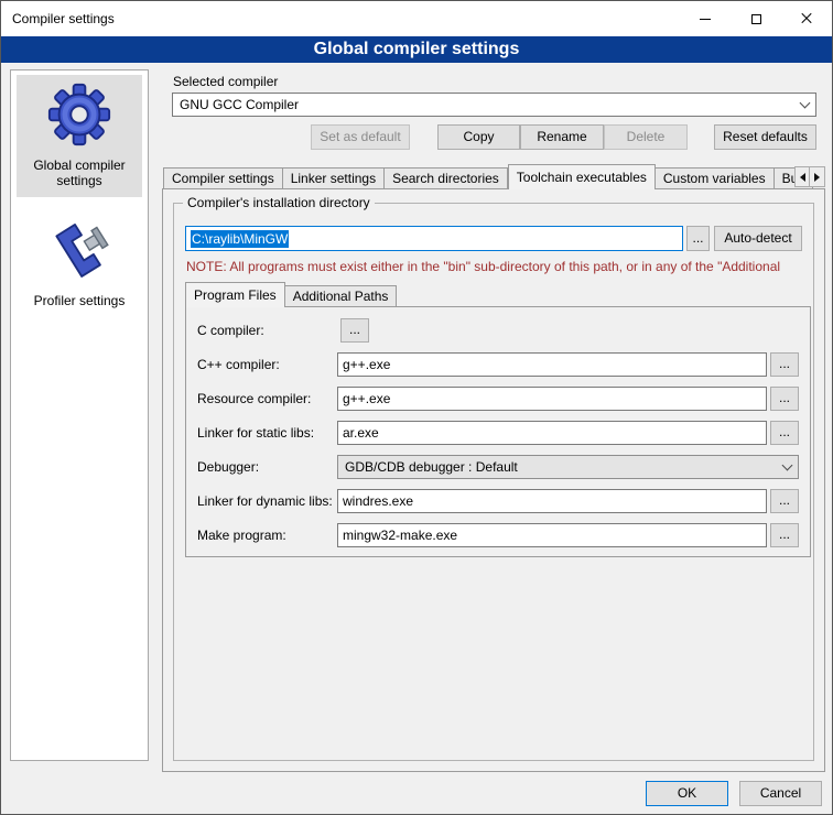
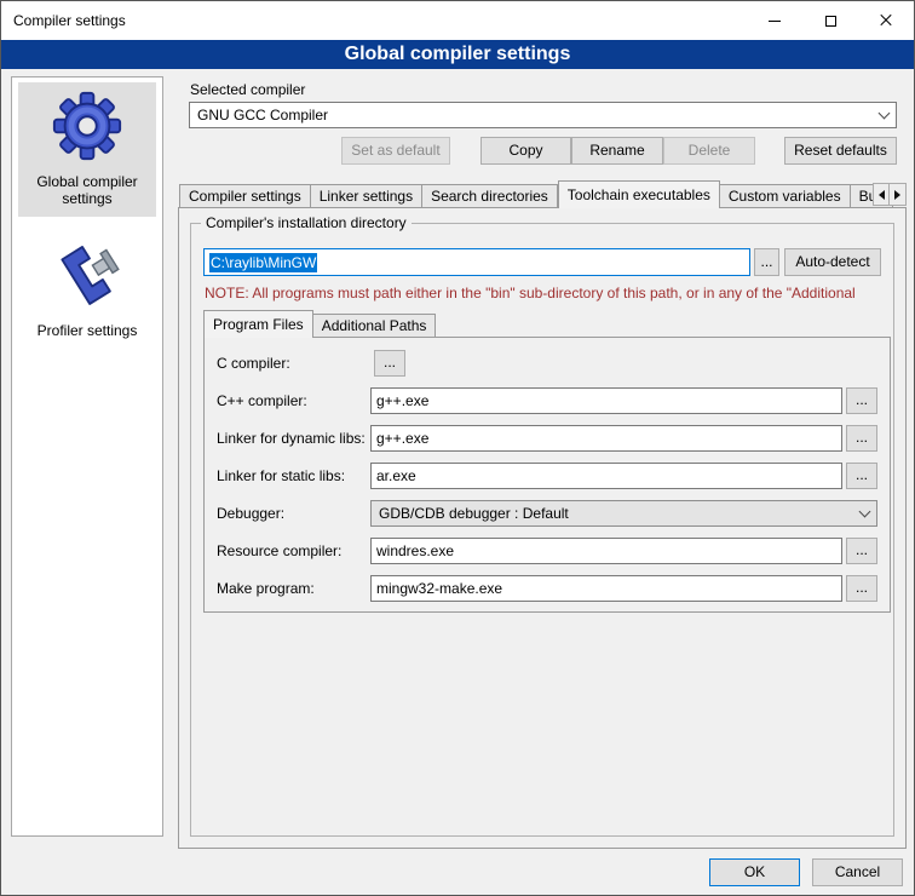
  Compiler settings
  Global compiler settings
  Global compiler settings
  Profiler settings
  Selected compiler
  GNU GCC Compiler
  Set as default
  Copy
  Rename
  Delete
  Reset defaults
  Compiler settings
  Linker settings
  Search directories
  Toolchain executables
  Custom variables
  Compiler's installation directory
  C:\raylib\MinGW
  ...
  Auto-detect
- NOTE: All programs must exist either in the "bin" sub-directory of this path, or in any of the "Additional
+ NOTE: All programs must path either in the "bin" sub-directory of this path, or in any of the "Additional
  Program Files
  Additional Paths
  C compiler:
  ...
  C++ compiler:
  g++.exe
  ...
- Resource compiler:
+ Linker for dynamic libs:
  g++.exe
  ...
  Linker for static libs:
  ar.exe
  ...
  Debugger:
  GDB/CDB debugger : Default
- Linker for dynamic libs:
+ Resource compiler:
  windres.exe
  ...
  Make program:
  mingw32-make.exe
  ...
  OK
  Cancel
